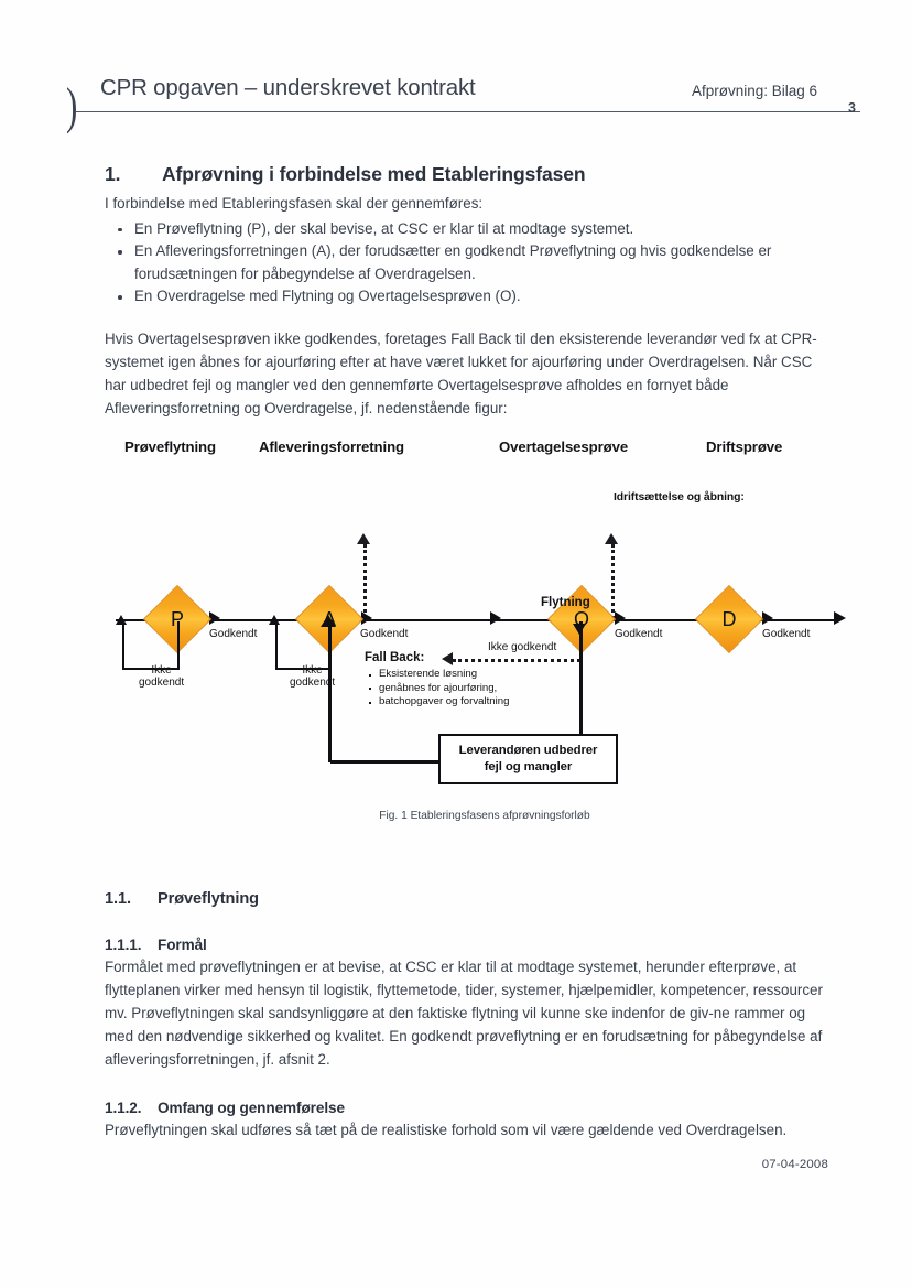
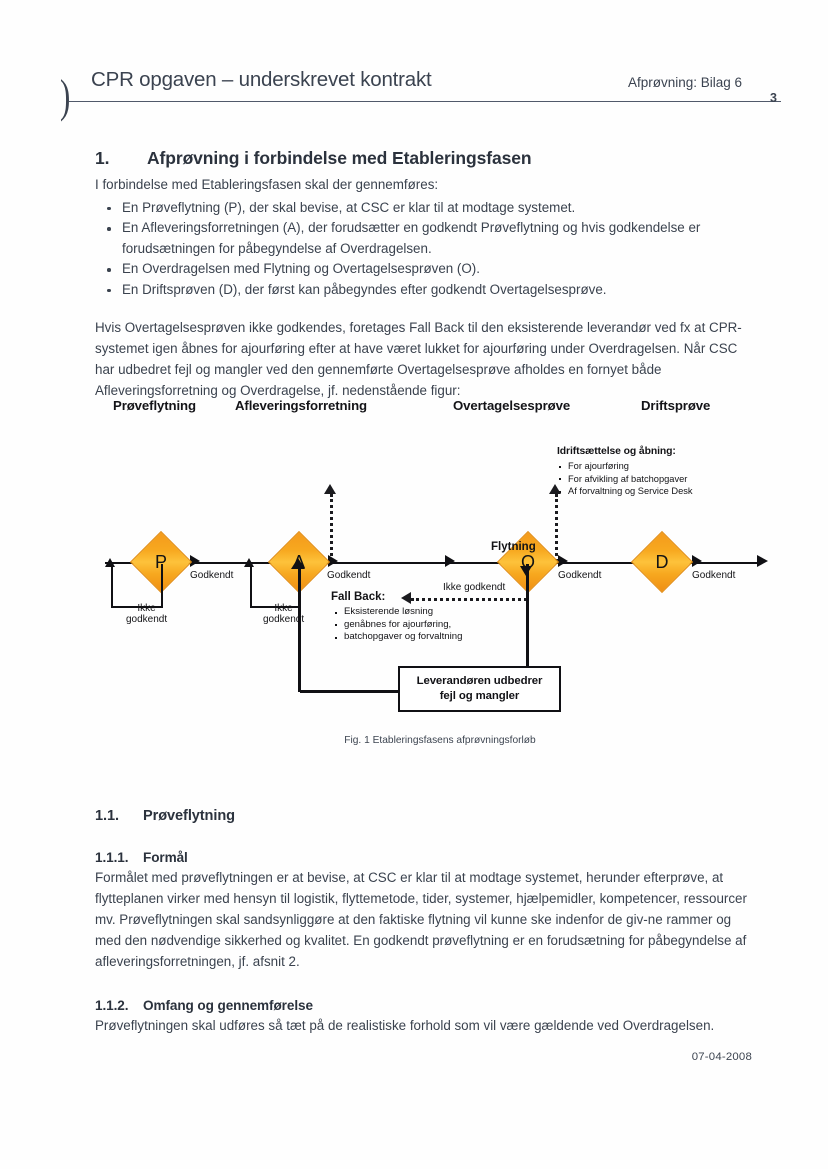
  )
  CPR opgaven – underskrevet kontrakt
  Afprøvning: Bilag 6
  3
  1. Afprøvning i forbindelse med Etableringsfasen
  I forbindelse med Etableringsfasen skal der gennemføres:
  En Prøveflytning (P), der skal bevise, at CSC er klar til at modtage systemet.
  En Afleveringsforretningen (A), der forudsætter en godkendt Prøveflytning og hvis godkendelse er forudsætningen for påbegyndelse af Overdragelsen.
- En Overdragelse med Flytning og Overtagelsesprøven (O).
+ En Overdragelsen med Flytning og Overtagelsesprøven (O).
+ En Driftsprøven (D), der først kan påbegyndes efter godkendt Overtagelsesprøve.
  Hvis Overtagelsesprøven ikke godkendes, foretages Fall Back til den eksisterende leverandør ved fx at CPR-systemet igen åbnes for ajourføring efter at have været lukket for ajourføring under Overdragelsen. Når CSC har udbedret fejl og mangler ved den gennemførte Overtagelsesprøve afholdes en fornyet både Afleveringsforretning og Overdragelse, jf. nedenstående figur:
  Prøveflytning
  Afleveringsforretning
  Overtagelsesprøve
  Driftsprøve
  Idriftsættelse og åbning:
+ For ajourføring
+ For afvikling af batchopgaver
+ Af forvaltning og Service Desk
  P
  A
  O
  D
  Godkendt
  Godkendt
  Godkendt
  Godkendt
  Flytning
  Ikke
  godkendt
  Ikke
  godkendt
  Ikke godkendt
  Fall Back:
  Eksisterende løsning
  genåbnes for ajourføring,
  batchopgaver og forvaltning
  Leverandøren udbedrer
  fejl og mangler
  Fig. 1 Etableringsfasens afprøvningsforløb
  1.1. Prøveflytning
  1.1.1. Formål
  Formålet med prøveflytningen er at bevise, at CSC er klar til at modtage systemet, herunder efterprøve, at flytteplanen virker med hensyn til logistik, flyttemetode, tider, systemer, hjælpemidler, kompetencer, ressourcer mv. Prøveflytningen skal sandsynliggøre at den faktiske flytning vil kunne ske indenfor de giv-ne rammer og med den nødvendige sikkerhed og kvalitet. En godkendt prøveflytning er en forudsætning for påbegyndelse af afleveringsforretningen, jf. afsnit 2.
  1.1.2. Omfang og gennemførelse
  Prøveflytningen skal udføres så tæt på de realistiske forhold som vil være gældende ved Overdragelsen.
  07-04-2008
